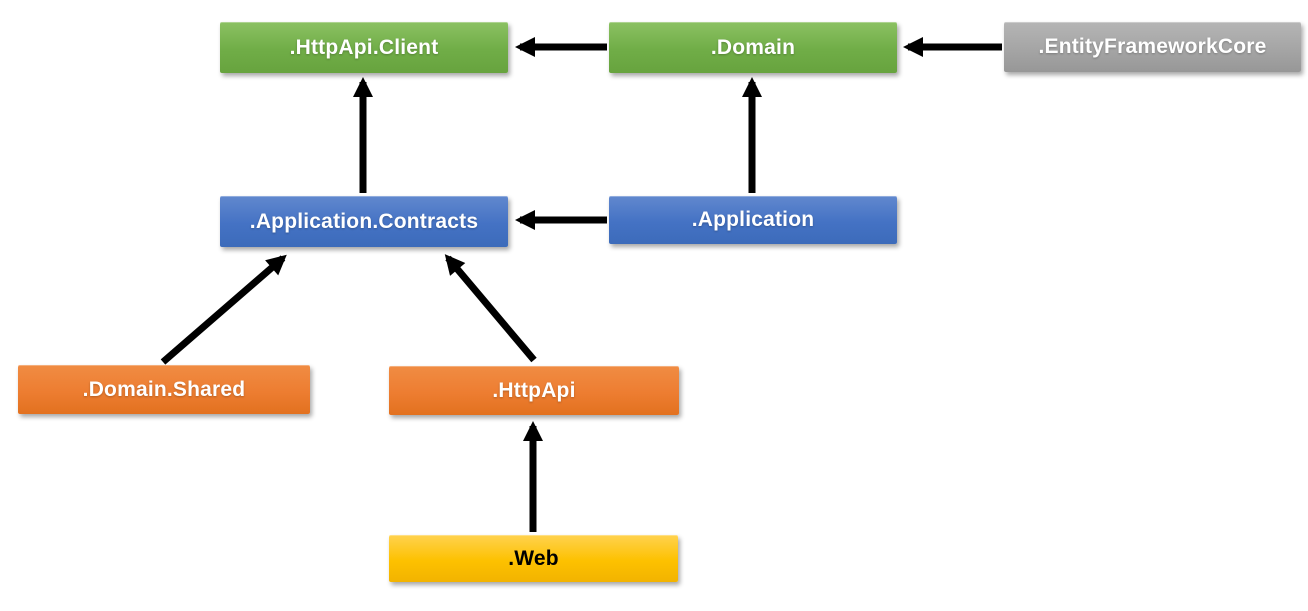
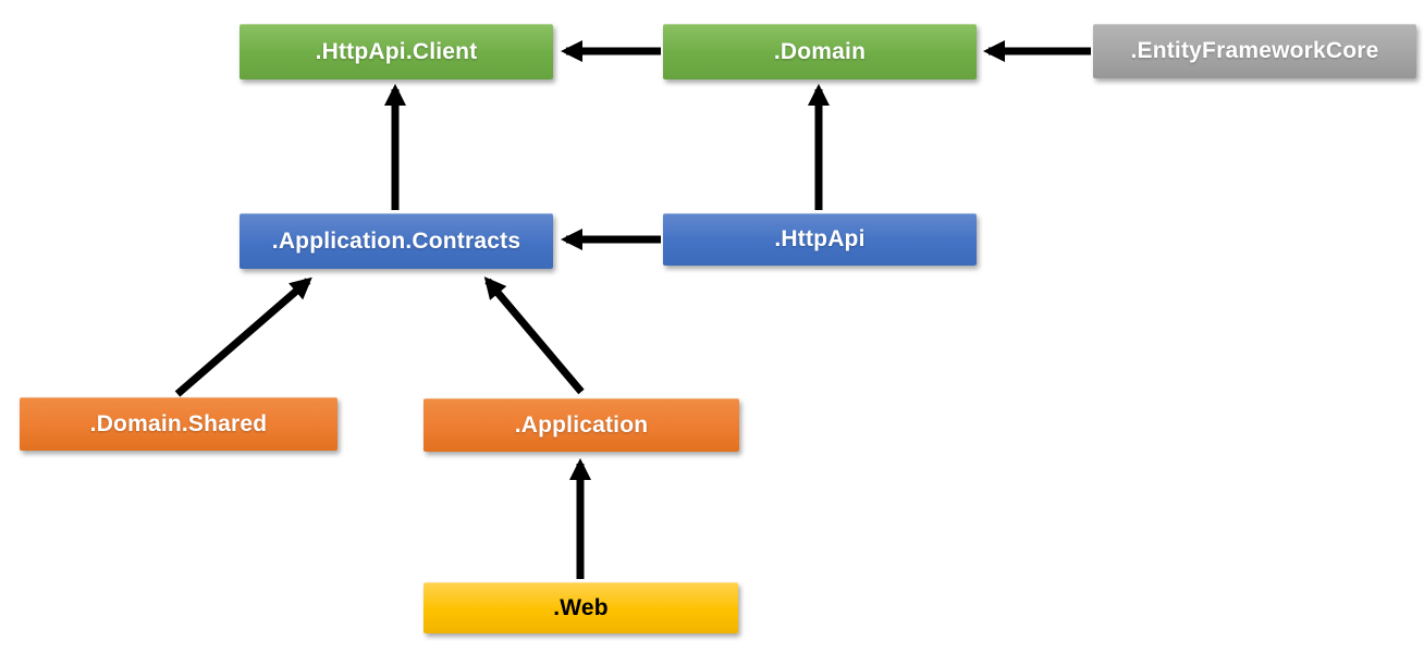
  .HttpApi.Client
  .Domain
  .EntityFrameworkCore
  .Application.Contracts
- .Application
+ .HttpApi
  .Domain.Shared
- .HttpApi
+ .Application
  .Web
